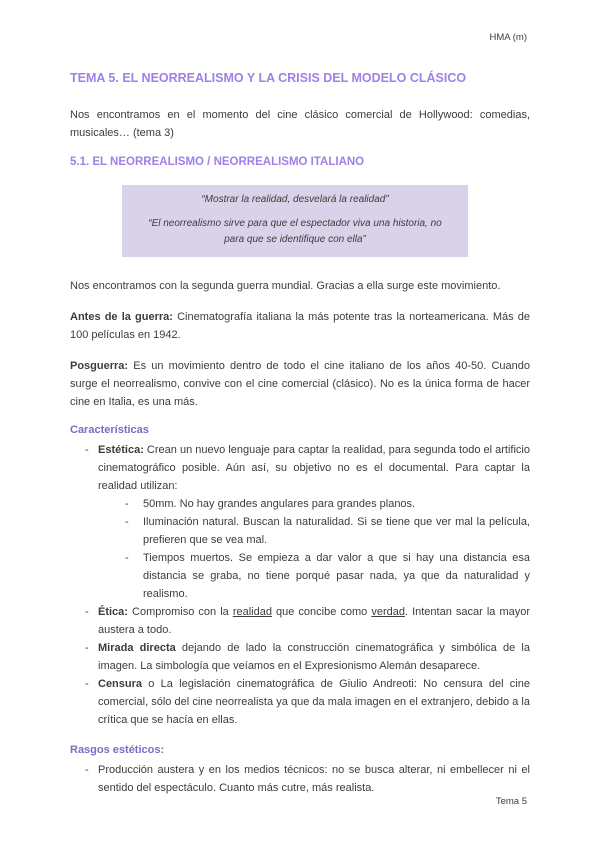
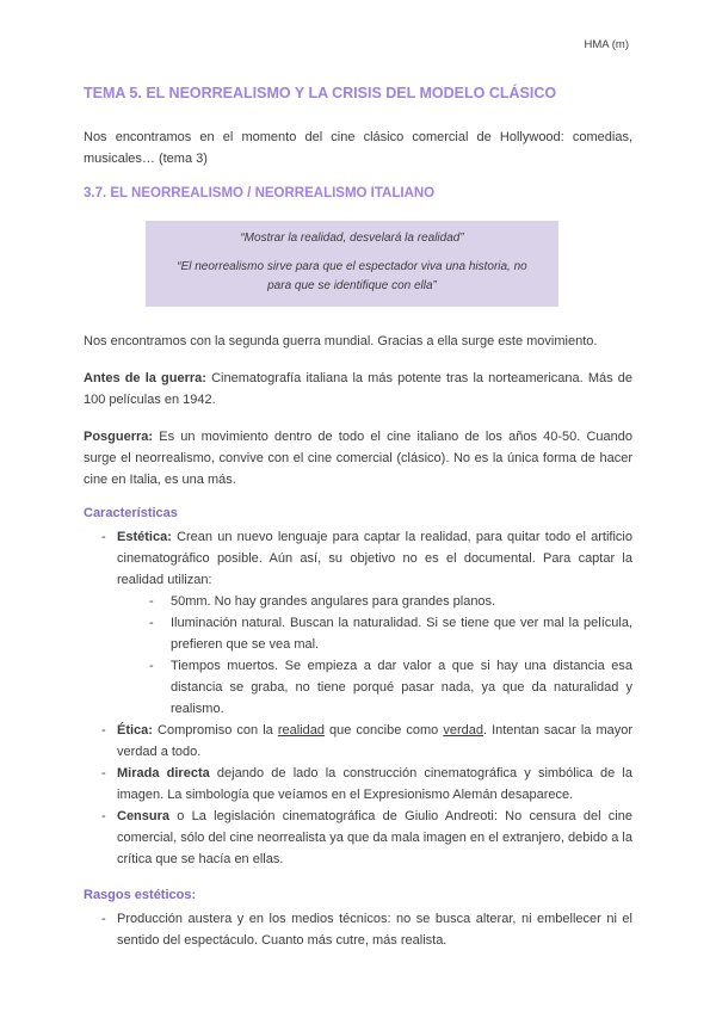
  HMA (m)
  TEMA 5. EL NEORREALISMO Y LA CRISIS DEL MODELO CLÁSICO
  Nos encontramos en el momento del cine clásico comercial de Hollywood: comedias, musicales… (tema 3)
- 5.1. EL NEORREALISMO / NEORREALISMO ITALIANO
+ 3.7. EL NEORREALISMO / NEORREALISMO ITALIANO
  “Mostrar la realidad, desvelará la realidad”
  “El neorrealismo sirve para que el espectador viva una historia, no para que se identifique con ella”
  Nos encontramos con la segunda guerra mundial. Gracias a ella surge este movimiento.
  Antes de la guerra: Cinematografía italiana la más potente tras la norteamericana. Más de 100 películas en 1942.
  Posguerra: Es un movimiento dentro de todo el cine italiano de los años 40-50. Cuando surge el neorrealismo, convive con el cine comercial (clásico). No es la única forma de hacer cine en Italia, es una más.
  Características
  -
- Estética: Crean un nuevo lenguaje para captar la realidad, para segunda todo el artificio cinematográfico posible. Aún así, su objetivo no es el documental. Para captar la realidad utilizan:
+ Estética: Crean un nuevo lenguaje para captar la realidad, para quitar todo el artificio cinematográfico posible. Aún así, su objetivo no es el documental. Para captar la realidad utilizan:
  -
  50mm. No hay grandes angulares para grandes planos.
  -
  Iluminación natural. Buscan la naturalidad. Si se tiene que ver mal la película, prefieren que se vea mal.
  -
  Tiempos muertos. Se empieza a dar valor a que si hay una distancia esa distancia se graba, no tiene porqué pasar nada, ya que da naturalidad y realismo.
  -
- Ética: Compromiso con la realidad que concibe como verdad. Intentan sacar la mayor austera a todo.
+ Ética: Compromiso con la realidad que concibe como verdad. Intentan sacar la mayor verdad a todo.
  -
  Mirada directa dejando de lado la construcción cinematográfica y simbólica de la imagen. La simbología que veíamos en el Expresionismo Alemán desaparece.
  -
  Censura o La legislación cinematográfica de Giulio Andreoti: No censura del cine comercial, sólo del cine neorrealista ya que da mala imagen en el extranjero, debido a la crítica que se hacía en ellas.
  Rasgos estéticos:
  -
  Producción austera y en los medios técnicos: no se busca alterar, ni embellecer ni el sentido del espectáculo. Cuanto más cutre, más realista.
- Tema 5
